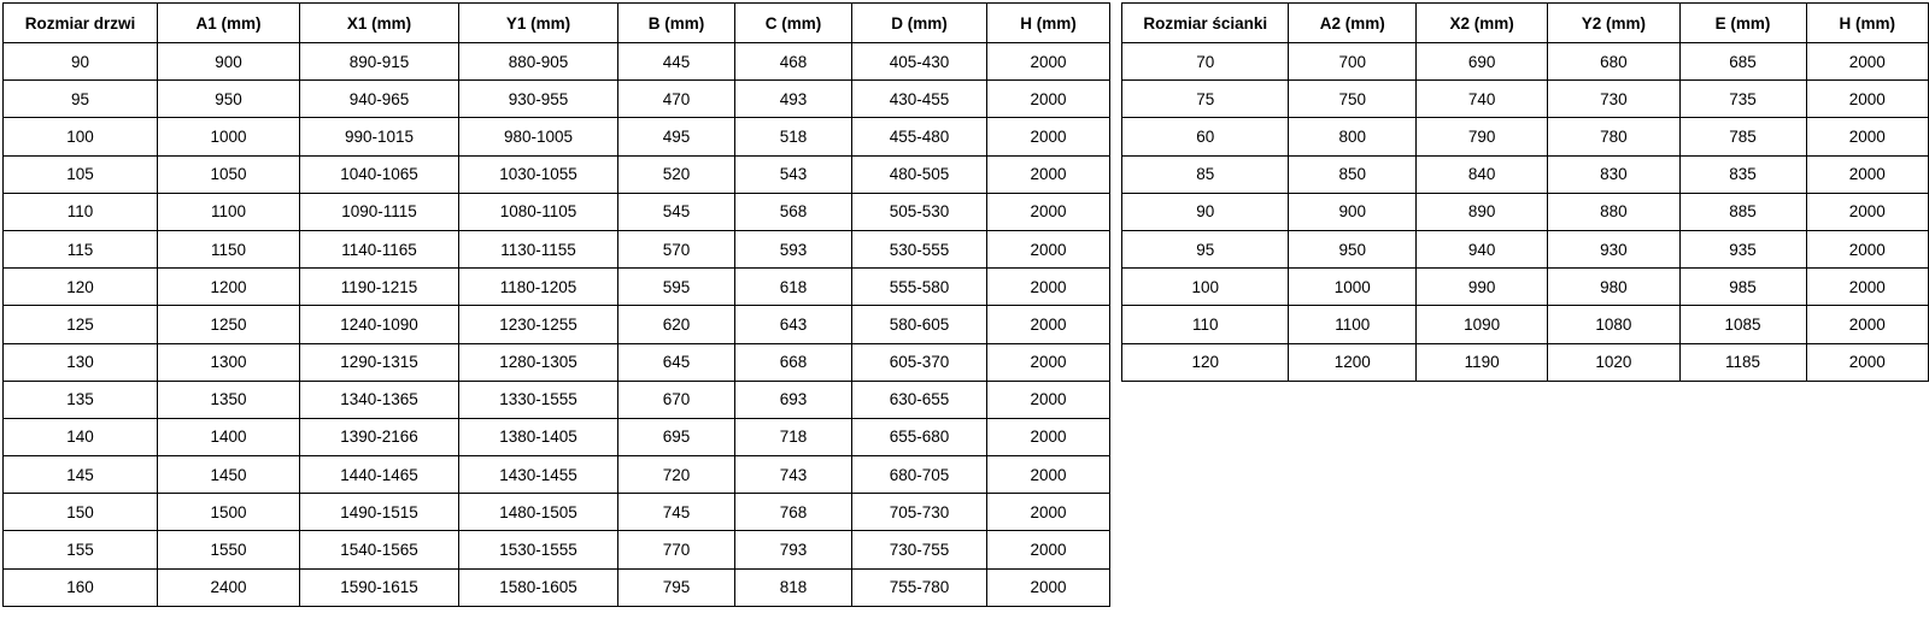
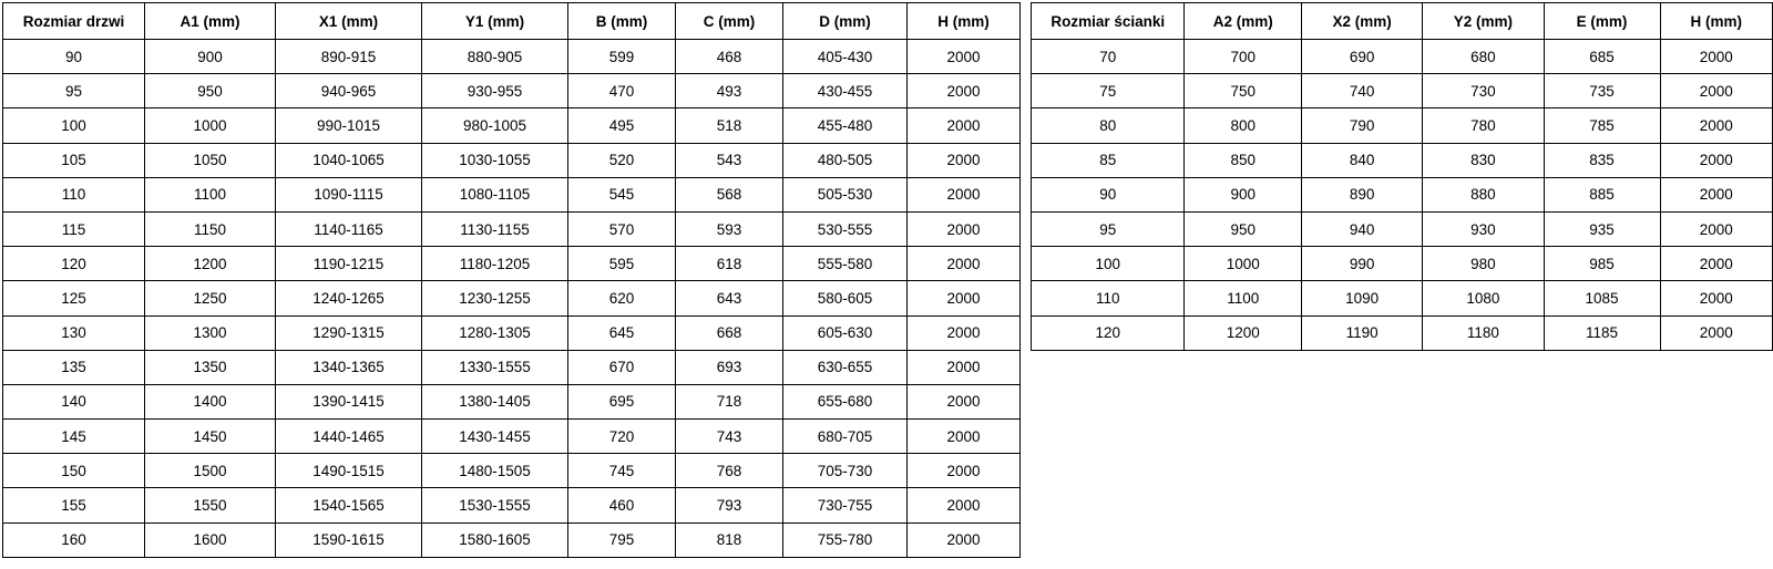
  Rozmiar drzwi	A1 (mm)	X1 (mm)	Y1 (mm)	B (mm)	C (mm)	D (mm)	H (mm)
- 90	900	890-915	880-905	445	468	405-430	2000
+ 90	900	890-915	880-905	599	468	405-430	2000
  95	950	940-965	930-955	470	493	430-455	2000
  100	1000	990-1015	980-1005	495	518	455-480	2000
  105	1050	1040-1065	1030-1055	520	543	480-505	2000
  110	1100	1090-1115	1080-1105	545	568	505-530	2000
  115	1150	1140-1165	1130-1155	570	593	530-555	2000
  120	1200	1190-1215	1180-1205	595	618	555-580	2000
- 125	1250	1240-1090	1230-1255	620	643	580-605	2000
+ 125	1250	1240-1265	1230-1255	620	643	580-605	2000
- 130	1300	1290-1315	1280-1305	645	668	605-370	2000
+ 130	1300	1290-1315	1280-1305	645	668	605-630	2000
  135	1350	1340-1365	1330-1555	670	693	630-655	2000
- 140	1400	1390-2166	1380-1405	695	718	655-680	2000
+ 140	1400	1390-1415	1380-1405	695	718	655-680	2000
  145	1450	1440-1465	1430-1455	720	743	680-705	2000
  150	1500	1490-1515	1480-1505	745	768	705-730	2000
- 155	1550	1540-1565	1530-1555	770	793	730-755	2000
+ 155	1550	1540-1565	1530-1555	460	793	730-755	2000
- 160	2400	1590-1615	1580-1605	795	818	755-780	2000
+ 160	1600	1590-1615	1580-1605	795	818	755-780	2000
  Rozmiar ścianki	A2 (mm)	X2 (mm)	Y2 (mm)	E (mm)	H (mm)
  70	700	690	680	685	2000
  75	750	740	730	735	2000
- 60	800	790	780	785	2000
+ 80	800	790	780	785	2000
  85	850	840	830	835	2000
  90	900	890	880	885	2000
  95	950	940	930	935	2000
  100	1000	990	980	985	2000
  110	1100	1090	1080	1085	2000
- 120	1200	1190	1020	1185	2000
+ 120	1200	1190	1180	1185	2000
